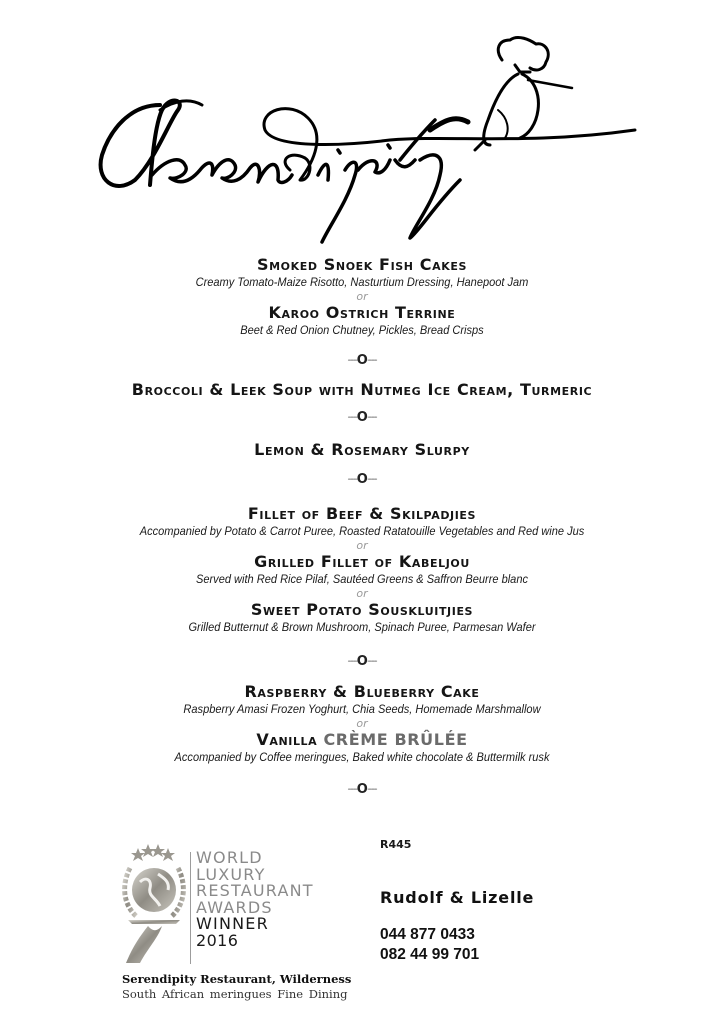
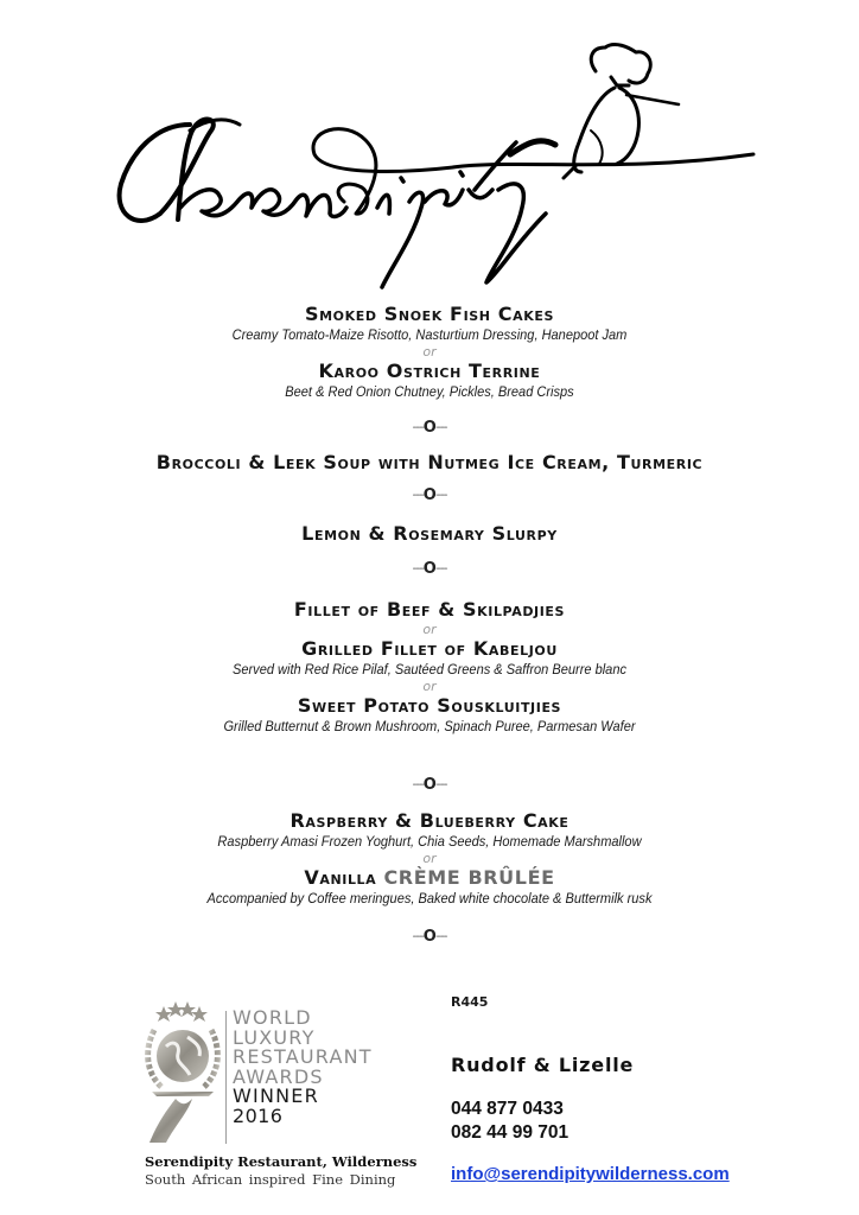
  Smoked Snoek Fish Cakes
  Creamy Tomato-Maize Risotto, Nasturtium Dressing, Hanepoot Jam
  or
  Karoo Ostrich Terrine
  Beet & Red Onion Chutney, Pickles, Bread Crisps
  ------O------
  Broccoli & Leek Soup with Nutmeg Ice Cream, Turmeric
  ------O------
  Lemon & Rosemary Slurpy
  ------O------
  Fillet of Beef & Skilpadjies
- Accompanied by Potato & Carrot Puree, Roasted Ratatouille Vegetables and Red wine Jus
  or
  Grilled Fillet of Kabeljou
  Served with Red Rice Pilaf, Sautéed Greens & Saffron Beurre blanc
  or
  Sweet Potato Souskluitjies
  Grilled Butternut & Brown Mushroom, Spinach Puree, Parmesan Wafer
  ------O------
  Raspberry & Blueberry Cake
  Raspberry Amasi Frozen Yoghurt, Chia Seeds, Homemade Marshmallow
  or
  Vanilla CRÈME BRÛLÉE
  Accompanied by Coffee meringues, Baked white chocolate & Buttermilk rusk
  ------O------
  R445
  WORLD
  LUXURY
  RESTAURANT
  AWARDS
  WINNER
  2016
  Serendipity Restaurant, Wilderness
- South African meringues Fine Dining
+ South African inspired Fine Dining
  Rudolf & Lizelle
  044 877 0433
  082 44 99 701
+ info@serendipitywilderness.com
